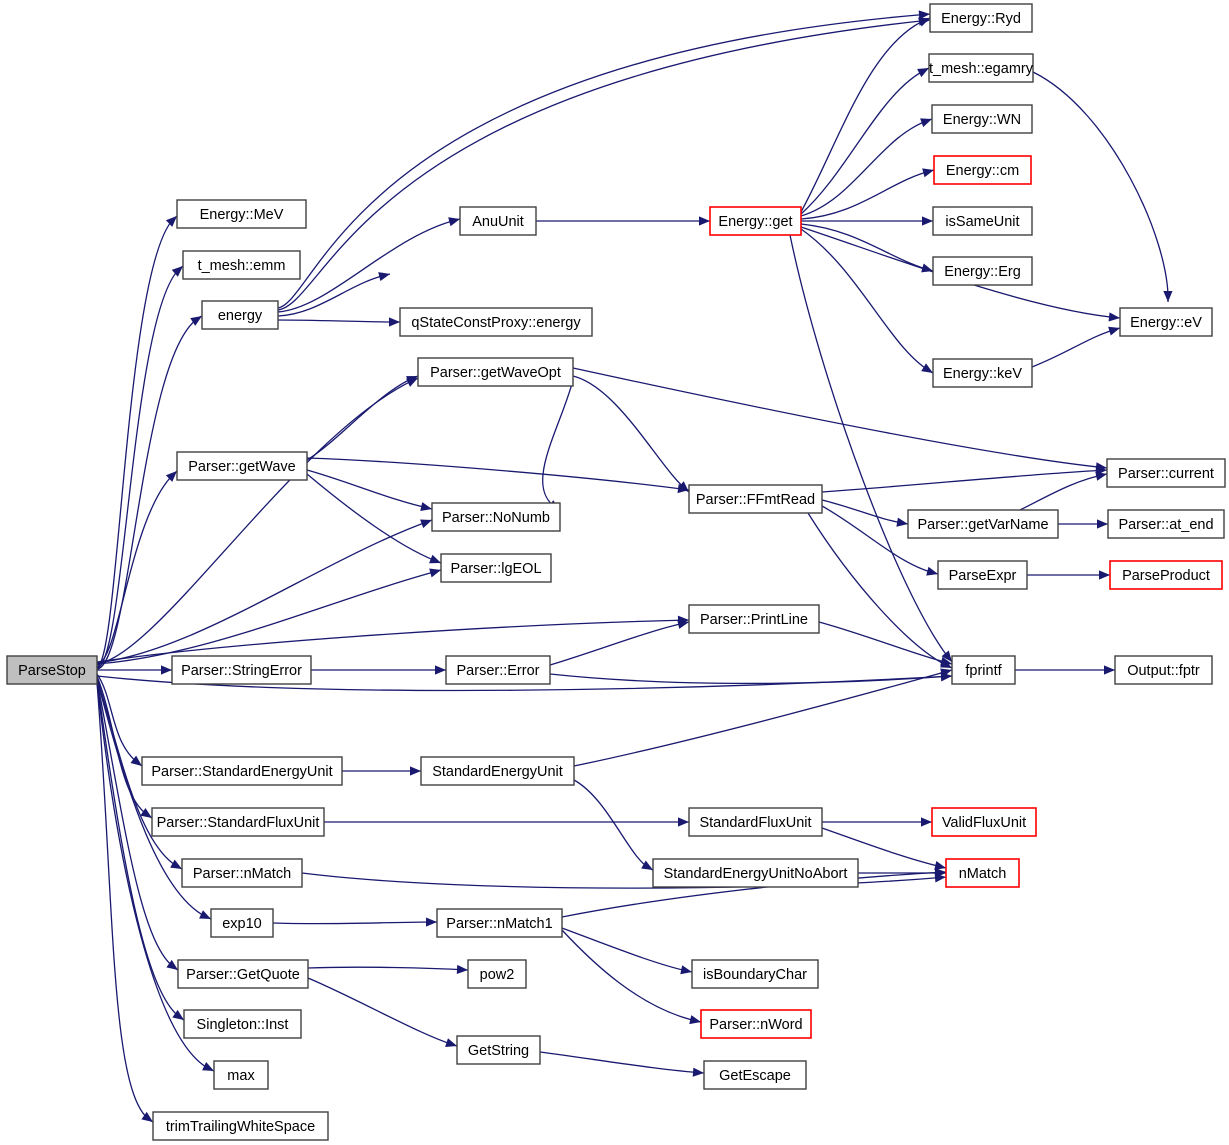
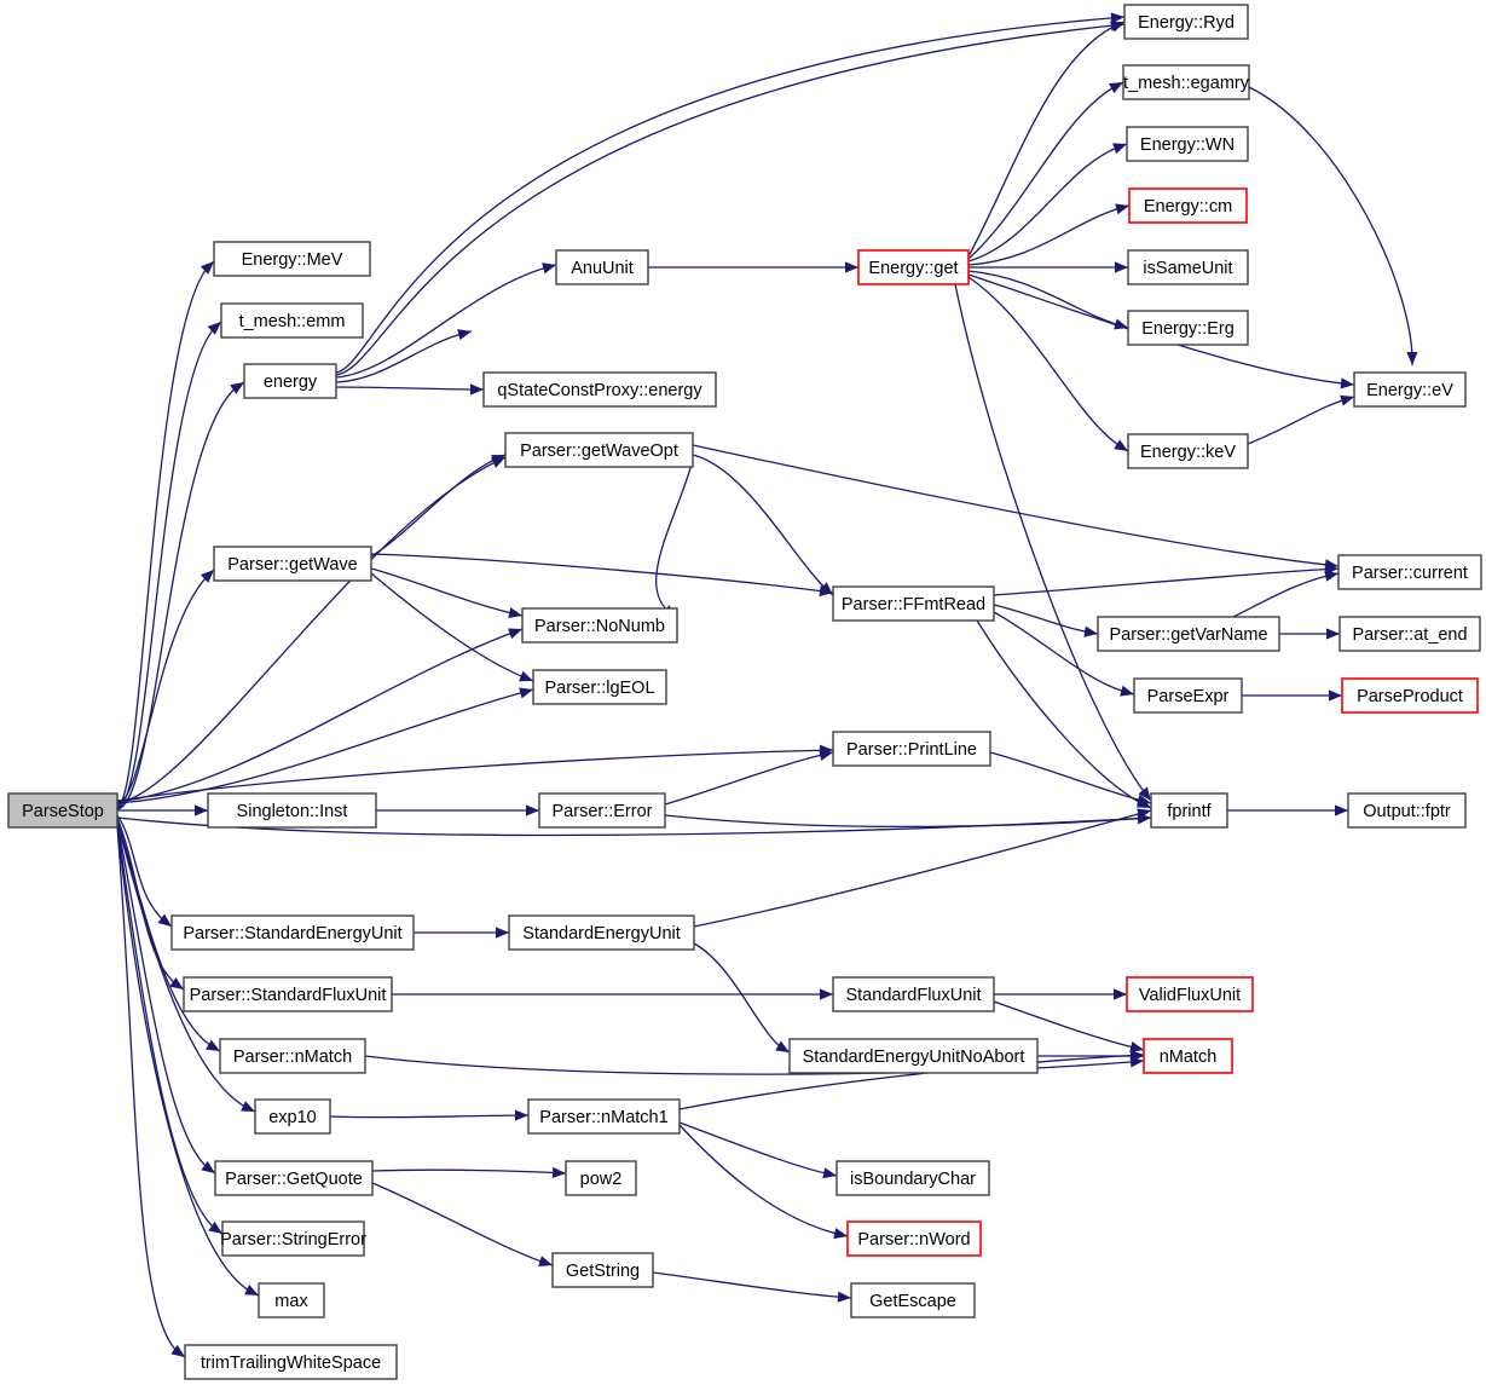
  ParseStop
  Energy::MeV
  t_mesh::emm
  energy
  Parser::getWaveOpt
  Parser::getWave
- Parser::StringError
+ Singleton::Inst
  Parser::StandardEnergyUnit
  Parser::StandardFluxUnit
  Parser::nMatch
  exp10
  Parser::GetQuote
- Singleton::Inst
+ Parser::StringError
  max
  trimTrailingWhiteSpace
  AnuUnit
  qStateConstProxy::energy
  Parser::NoNumb
  Parser::lgEOL
  Parser::PrintLine
  Parser::Error
  StandardEnergyUnit
  Parser::nMatch1
  pow2
  GetString
  Parser::FFmtRead
  Energy::get
  StandardFluxUnit
  StandardEnergyUnitNoAbort
  isBoundaryChar
  Parser::nWord
  GetEscape
  fprintf
  isSameUnit
  Energy::Erg
  Energy::keV
  Energy::Ryd
  t_mesh::egamry
  Energy::WN
  Energy::cm
  Energy::eV
  Parser::current
  Parser::getVarName
  Parser::at_end
  ParseExpr
  ParseProduct
  Output::fptr
  ValidFluxUnit
  nMatch
